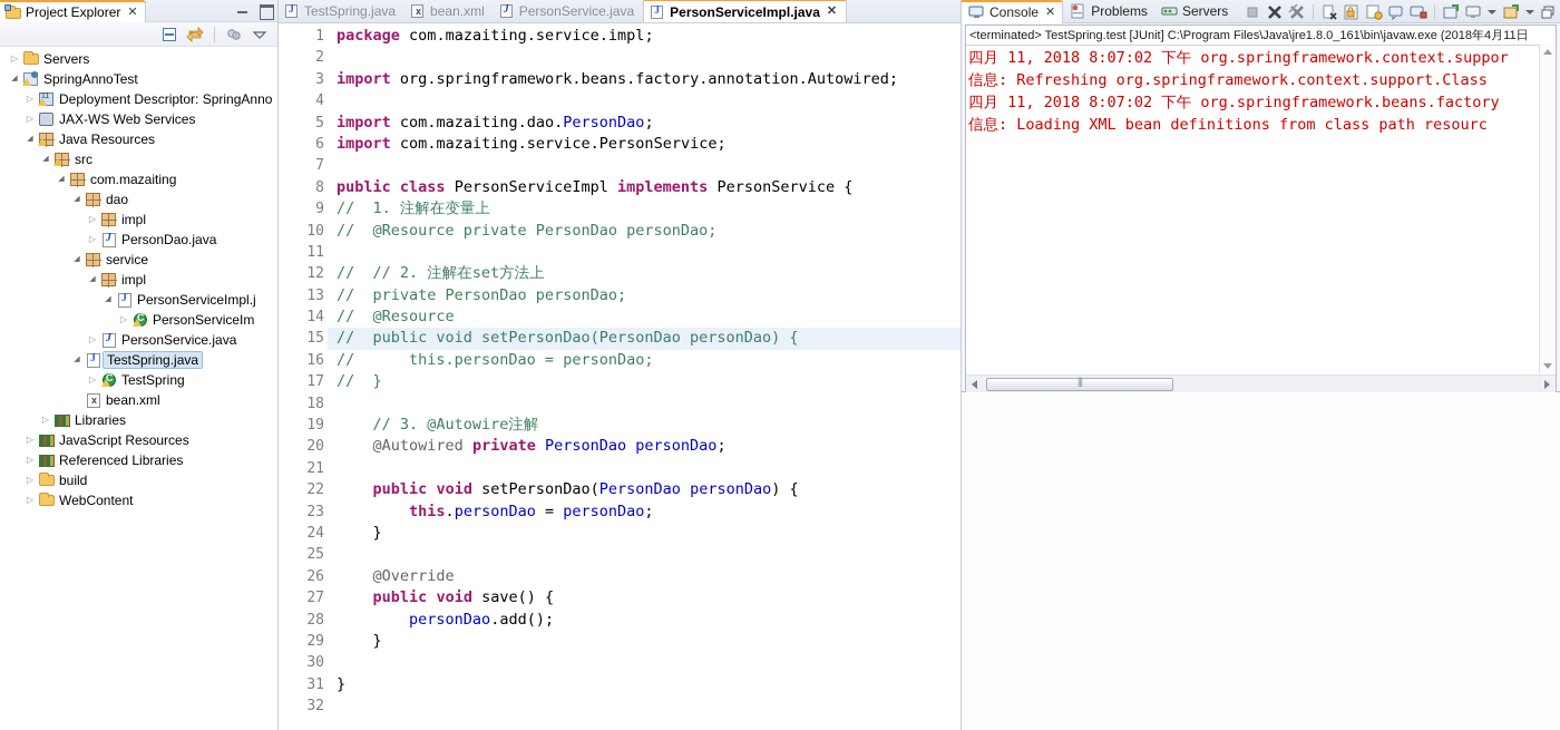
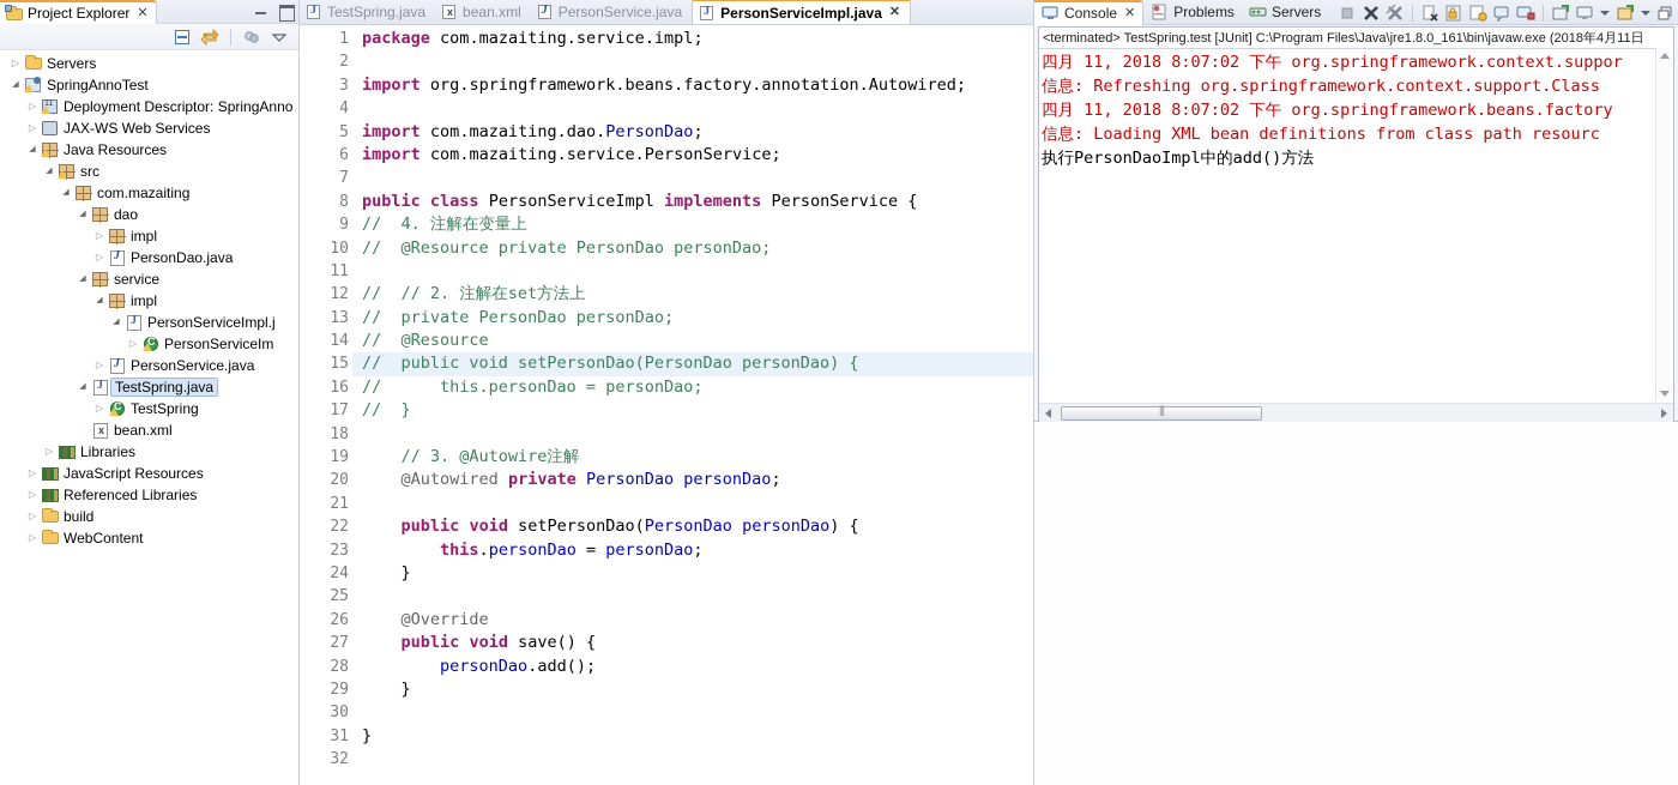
  Project Explorer
  ✕
  ▷
  Servers
  SpringAnnoTest
  ▷
  Deployment Descriptor: SpringAnno
  ▷
  JAX-WS Web Services
  Java Resources
  src
  com.mazaiting
  dao
  ▷
  impl
  ▷
  PersonDao.java
  service
  impl
  PersonServiceImpl.j
  ▷
  PersonServiceIm
  ▷
  PersonService.java
  TestSpring.java
  ▷
  TestSpring
  bean.xml
  ▷
  Libraries
  ▷
  JavaScript Resources
  ▷
  Referenced Libraries
  ▷
  build
  ▷
  WebContent
  TestSpring.java
  bean.xml
  PersonService.java
  PersonServiceImpl.java
  ✕
  1
  2
  3
  4
  5
  6
  7
  8
  9
  10
  11
  12
  13
  14
  15
  16
  17
  18
  19
  20
  21
  22
  23
  24
  25
  26
  27
  28
  29
  30
  31
  32
  package com.mazaiting.service.impl;
  import org.springframework.beans.factory.annotation.Autowired;
  import com.mazaiting.dao.PersonDao;
  import com.mazaiting.service.PersonService;
  public class PersonServiceImpl implements PersonService {
- // 1. 注解在变量上
+ // 4. 注解在变量上
  // @Resource private PersonDao personDao;
  // // 2. 注解在set方法上
  // private PersonDao personDao;
  // @Resource
  // public void setPersonDao(PersonDao personDao) {
  // this.personDao = personDao;
  // }
  // 3. @Autowire注解
  @Autowired private PersonDao personDao;
  public void setPersonDao(PersonDao personDao) {
  this.personDao = personDao;
  }
  @Override
  public void save() {
  personDao.add();
  }
  }
  Console
  ✕
  Problems
  Servers
  <terminated> TestSpring.test [JUnit] C:\Program Files\Java\jre1.8.0_161\bin\javaw.exe (2018年4月11日
  四月 11, 2018 8:07:02 下午 org.springframework.context.suppor
  信息: Refreshing org.springframework.context.support.Class
  四月 11, 2018 8:07:02 下午 org.springframework.beans.factory
  信息: Loading XML bean definitions from class path resourc
+ 执行PersonDaoImpl中的add()方法
